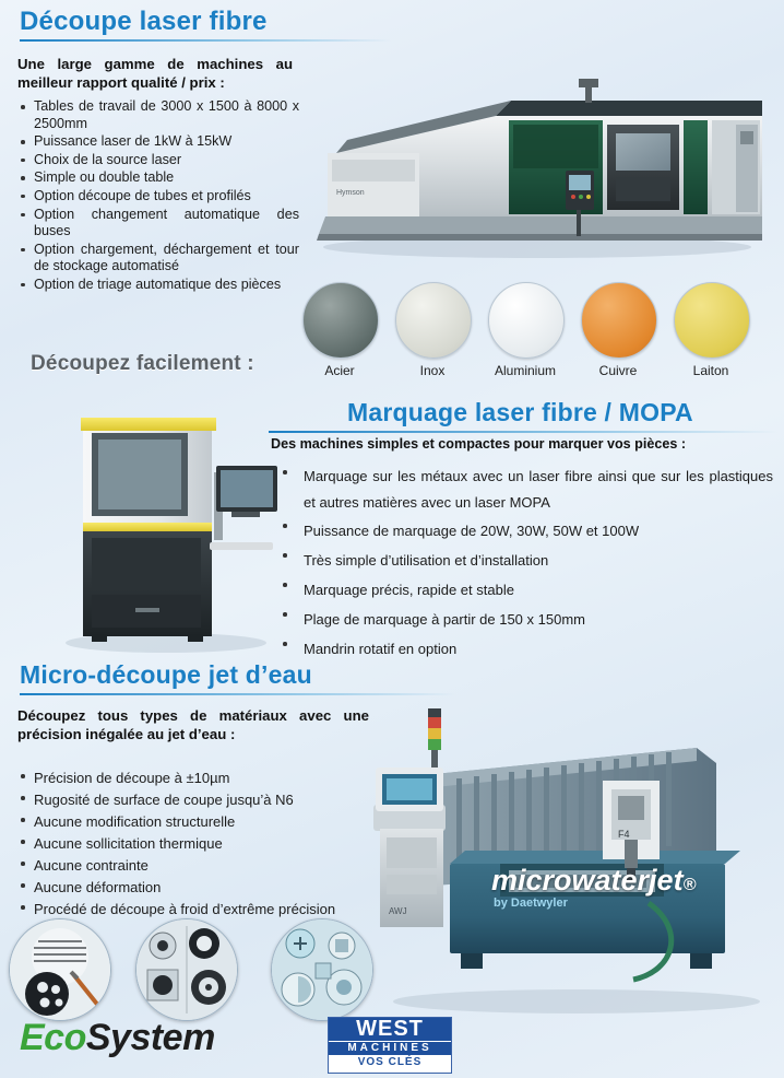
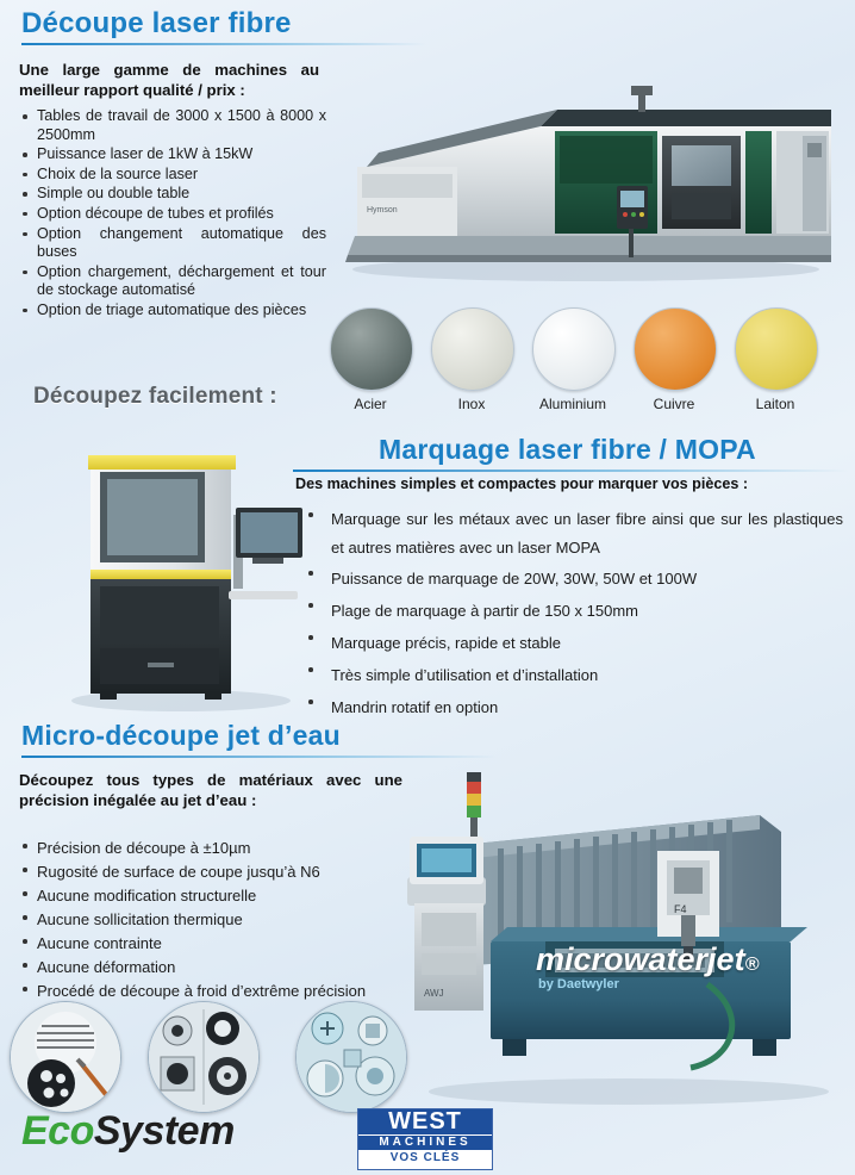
  Découpe laser fibre
  Une large gamme de machines au meilleur rapport qualité / prix :
  Tables de travail de 3000 x 1500 à 8000 x 2500mm
  Puissance laser de 1kW à 15kW
  Choix de la source laser
  Simple ou double table
  Option découpe de tubes et profilés
  Option changement automatique des buses
  Option chargement, déchargement et tour de stockage automatisé
  Option de triage automatique des pièces
  Acier
  Inox
  Aluminium
  Cuivre
  Laiton
  Découpez facilement :
  Marquage laser fibre / MOPA
  Des machines simples et compactes pour marquer vos pièces :
  Marquage sur les métaux avec un laser fibre ainsi que sur les plastiques et autres matières avec un laser MOPA
  Puissance de marquage de 20W, 30W, 50W et 100W
- Très simple d’utilisation et d’installation
+ Plage de marquage à partir de 150 x 150mm
  Marquage précis, rapide et stable
- Plage de marquage à partir de 150 x 150mm
+ Très simple d’utilisation et d’installation
  Mandrin rotatif en option
  Micro-découpe jet d’eau
  Découpez tous types de matériaux avec une précision inégalée au jet d’eau :
  Précision de découpe à ±10µm
  Rugosité de surface de coupe jusqu’à N6
  Aucune modification structurelle
  Aucune sollicitation thermique
  Aucune contrainte
  Aucune déformation
  Procédé de découpe à froid d’extrême précision
  AWJ
  F4
  microwaterjet®
  by Daetwyler
  EcoSystem
  WEST
  MACHINES
  VOS CLÉS
